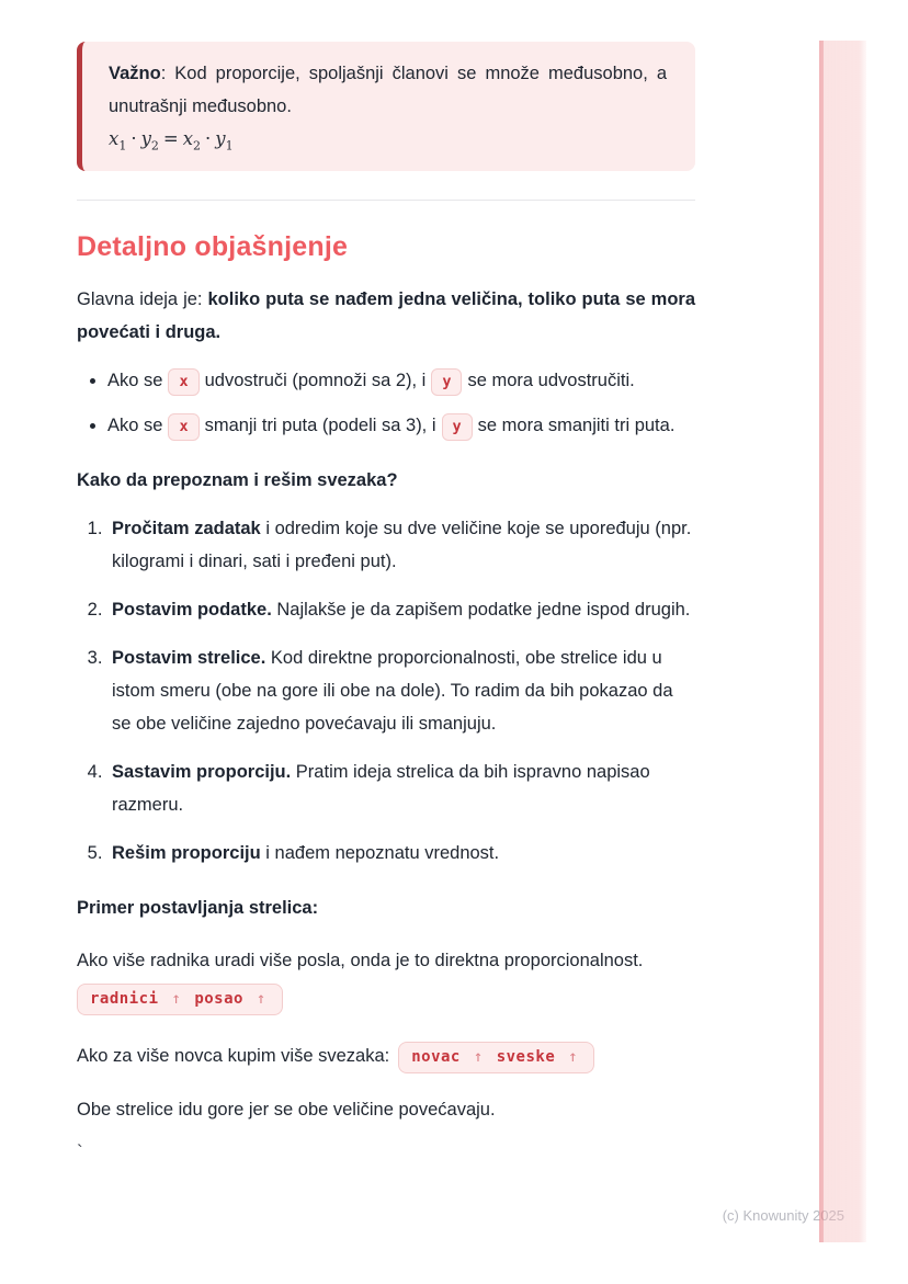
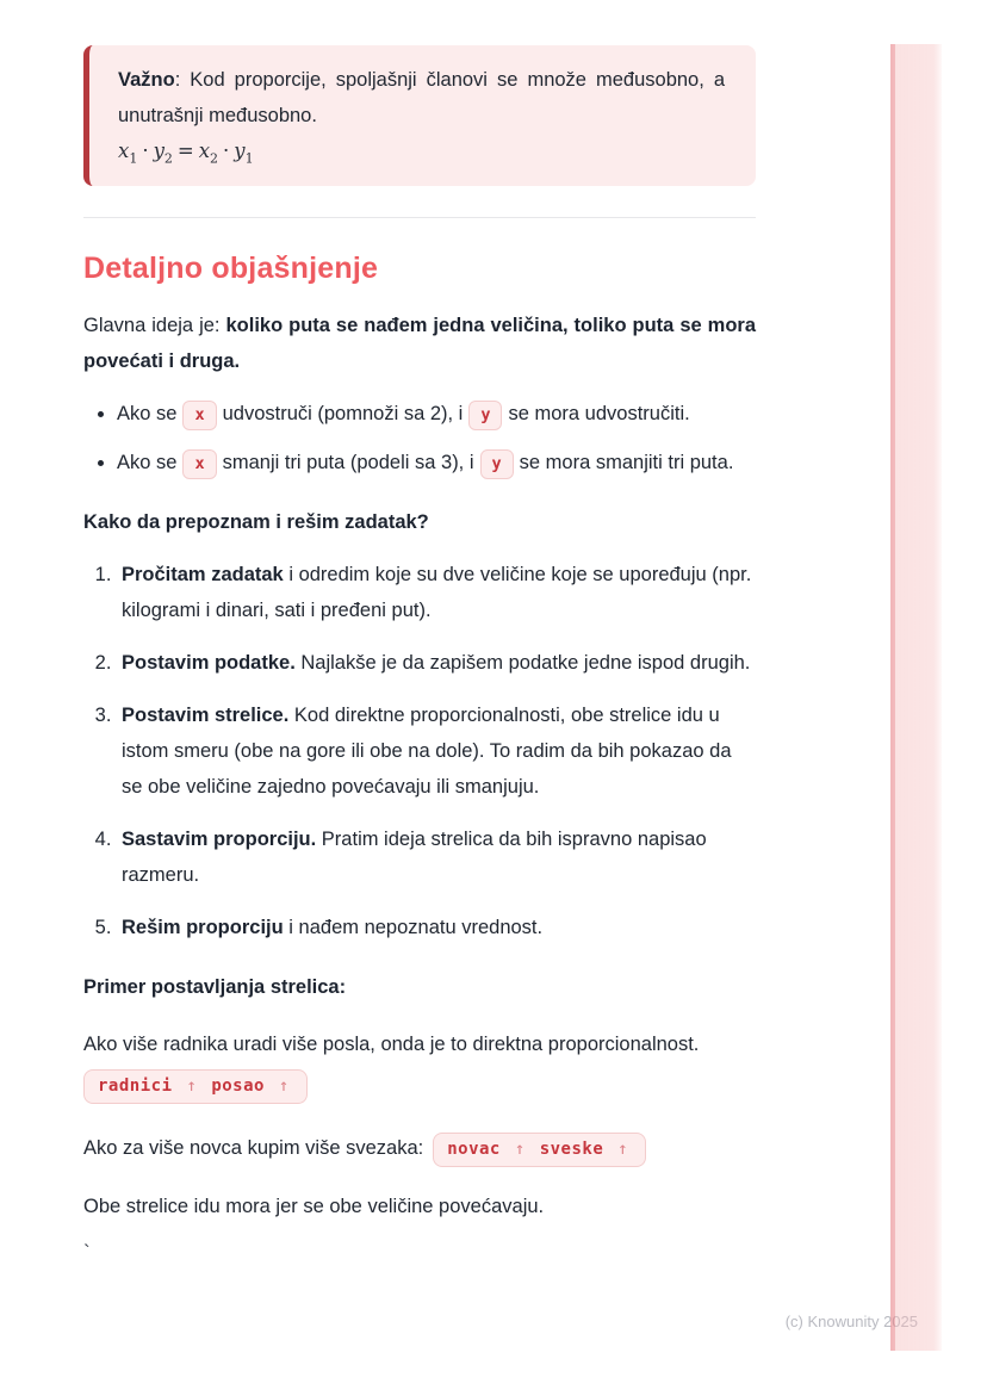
  Važno: Kod proporcije, spoljašnji članovi se množe međusobno, a unutrašnji međusobno.
  x1 · y2 = x2 · y1
  Detaljno objašnjenje
  Glavna ideja je: koliko puta se nađem jedna veličina, toliko puta se mora povećati i druga.
  Ako se x udvostruči (pomnoži sa 2), i y se mora udvostručiti.
  Ako se x smanji tri puta (podeli sa 3), i y se mora smanjiti tri puta.
- Kako da prepoznam i rešim svezaka?
+ Kako da prepoznam i rešim zadatak?
  Pročitam zadatak i odredim koje su dve veličine koje se upoređuju (npr. kilogrami i dinari, sati i pređeni put).
  Postavim podatke. Najlakše je da zapišem podatke jedne ispod drugih.
  Postavim strelice. Kod direktne proporcionalnosti, obe strelice idu u istom smeru (obe na gore ili obe na dole). To radim da bih pokazao da se obe veličine zajedno povećavaju ili smanjuju.
  Sastavim proporciju. Pratim ideja strelica da bih ispravno napisao razmeru.
  Rešim proporciju i nađem nepoznatu vrednost.
  Primer postavljanja strelica:
  Ako više radnika uradi više posla, onda je to direktna proporcionalnost.
  radnici ↑ posao ↑
  Ako za više novca kupim više svezaka: novac ↑ sveske ↑
- Obe strelice idu gore jer se obe veličine povećavaju.
+ Obe strelice idu mora jer se obe veličine povećavaju.
  `
  (c) Knowunity 2
